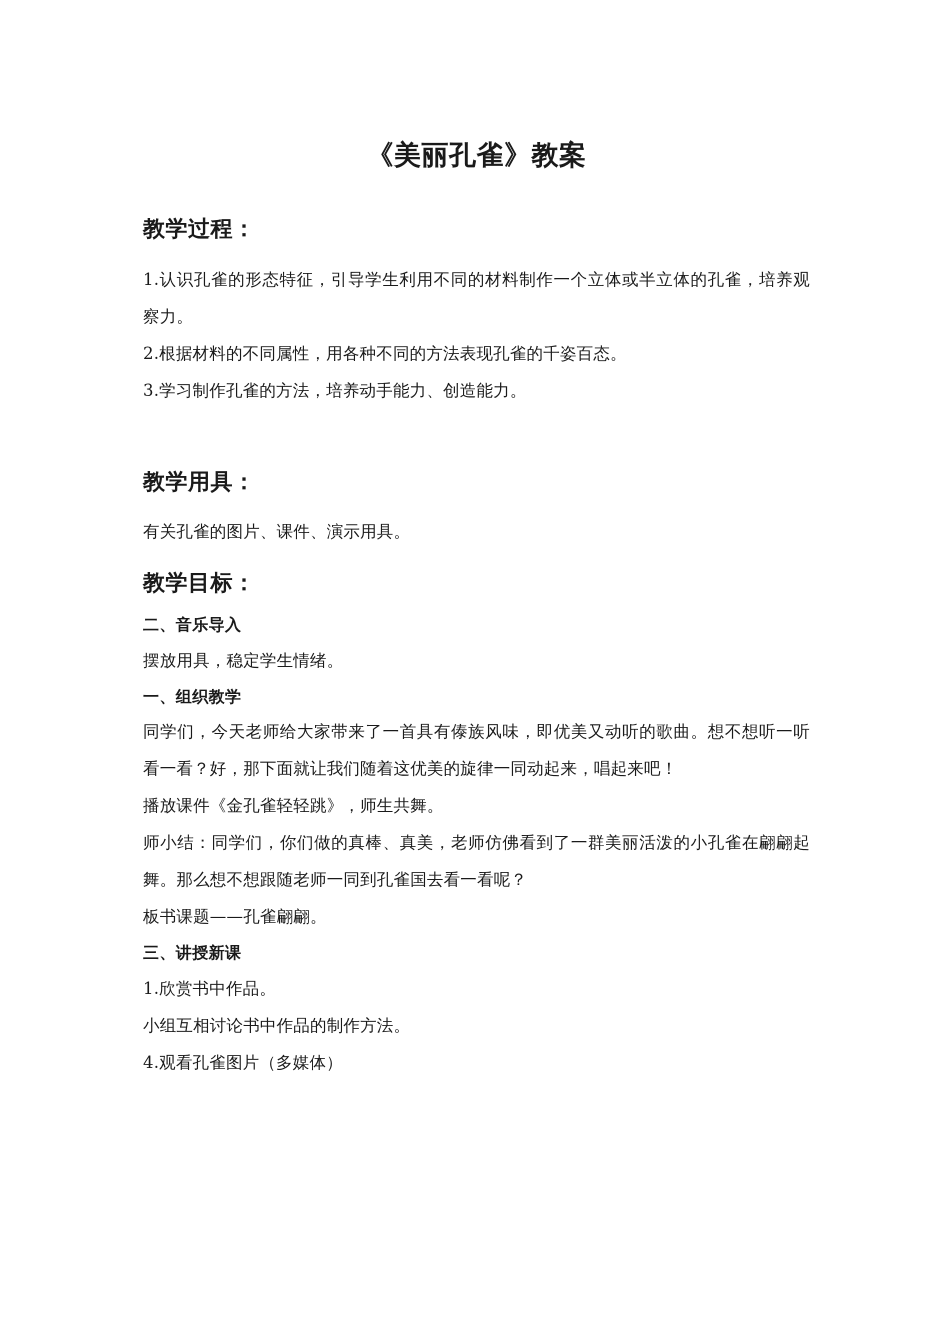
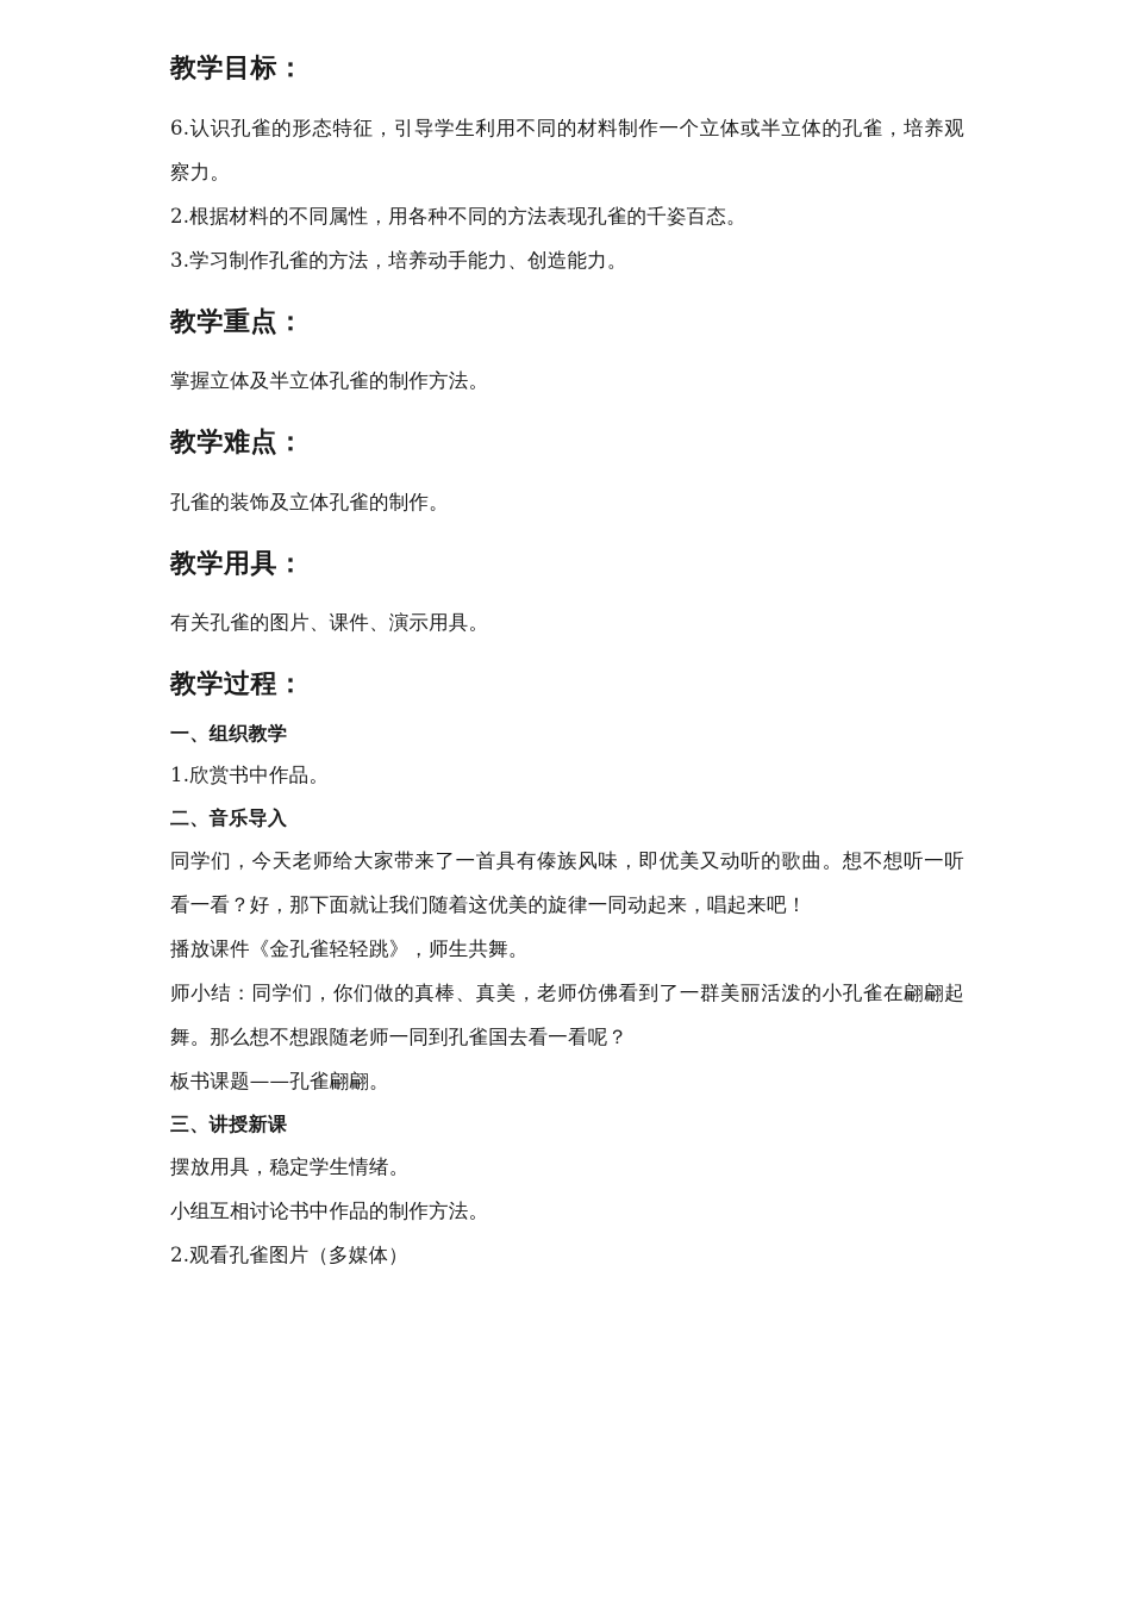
- 《美丽孔雀》教案
- 教学过程：
+ 教学目标：
- 1.认识孔雀的形态特征，引导学生利用不同的材料制作一个立体或半立体的孔雀，培养观察力。
+ 6.认识孔雀的形态特征，引导学生利用不同的材料制作一个立体或半立体的孔雀，培养观察力。
  2.根据材料的不同属性，用各种不同的方法表现孔雀的千姿百态。
  3.学习制作孔雀的方法，培养动手能力、创造能力。
+ 教学重点：
+ 掌握立体及半立体孔雀的制作方法。
+ 教学难点：
+ 孔雀的装饰及立体孔雀的制作。
  教学用具：
  有关孔雀的图片、课件、演示用具。
- 教学目标：
+ 教学过程：
- 二、音乐导入
+ 一、组织教学
- 摆放用具，稳定学生情绪。
+ 1.欣赏书中作品。
- 一、组织教学
+ 二、音乐导入
  同学们，今天老师给大家带来了一首具有傣族风味，即优美又动听的歌曲。想不想听一听看一看？好，那下面就让我们随着这优美的旋律一同动起来，唱起来吧！
  播放课件《金孔雀轻轻跳》，师生共舞。
  师小结：同学们，你们做的真棒、真美，老师仿佛看到了一群美丽活泼的小孔雀在翩翩起舞。那么想不想跟随老师一同到孔雀国去看一看呢？
  板书课题——孔雀翩翩。
  三、讲授新课
- 1.欣赏书中作品。
+ 摆放用具，稳定学生情绪。
  小组互相讨论书中作品的制作方法。
- 4.观看孔雀图片（多媒体）
+ 2.观看孔雀图片（多媒体）
